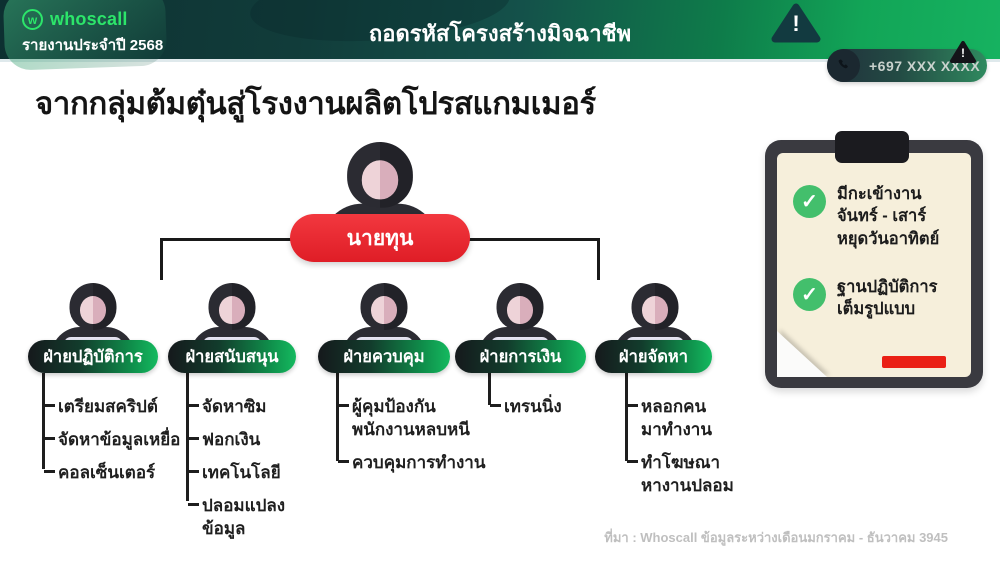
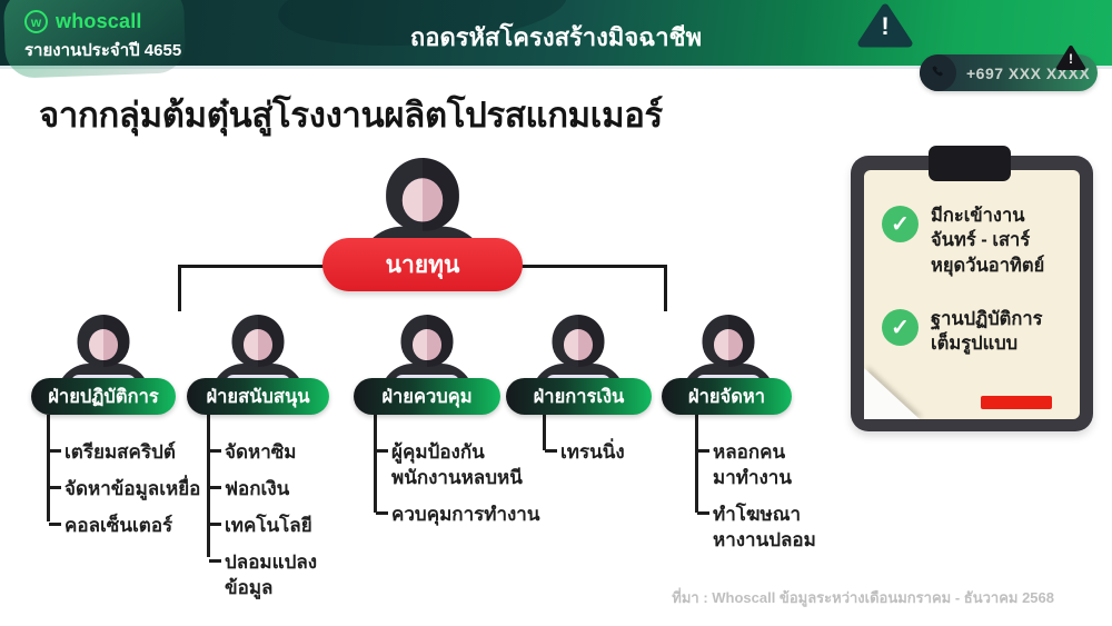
  w
  whoscall
- รายงานประจำปี 2568
+ รายงานประจำปี 4655
  ถอดรหัสโครงสร้างมิจฉาชีพ
  !
  +697 XXX XXXX
  !
  จากกลุ่มต้มตุ๋นสู่โรงงานผลิตโปรสแกมเมอร์
  นายทุน
  ฝ่ายปฏิบัติการ
  ฝ่ายสนับสนุน
  ฝ่ายควบคุม
  ฝ่ายการเงิน
  ฝ่ายจัดหา
  เตรียมสคริปต์
  จัดหาข้อมูลเหยื่อ
  คอลเซ็นเตอร์
  จัดหาซิม
  ฟอกเงิน
  เทคโนโลยี
  ปลอมแปลง
  ข้อมูล
  ผู้คุมป้องกัน
  พนักงานหลบหนี
  ควบคุมการทำงาน
  เทรนนิ่ง
  หลอกคน
  มาทำงาน
  ทำโฆษณา
  หางานปลอม
  ✓
  มีกะเข้างาน
  จันทร์ - เสาร์
  หยุดวันอาทิตย์
  ✓
  ฐานปฏิบัติการ
  เต็มรูปแบบ
- ที่มา : Whoscall ข้อมูลระหว่างเดือนมกราคม - ธันวาคม 3945
+ ที่มา : Whoscall ข้อมูลระหว่างเดือนมกราคม - ธันวาคม 2568
